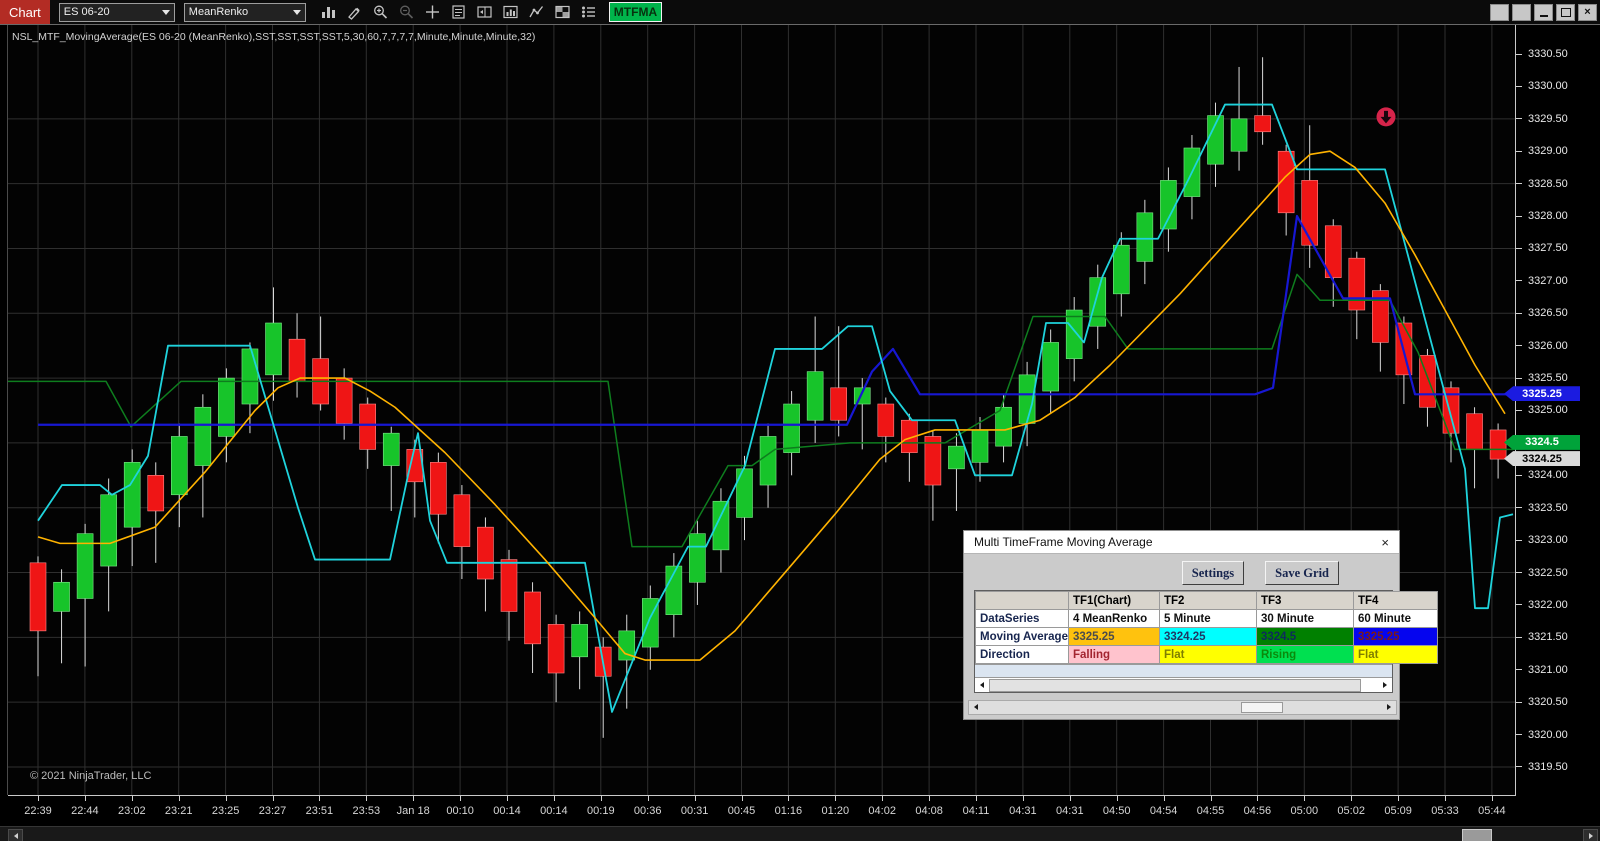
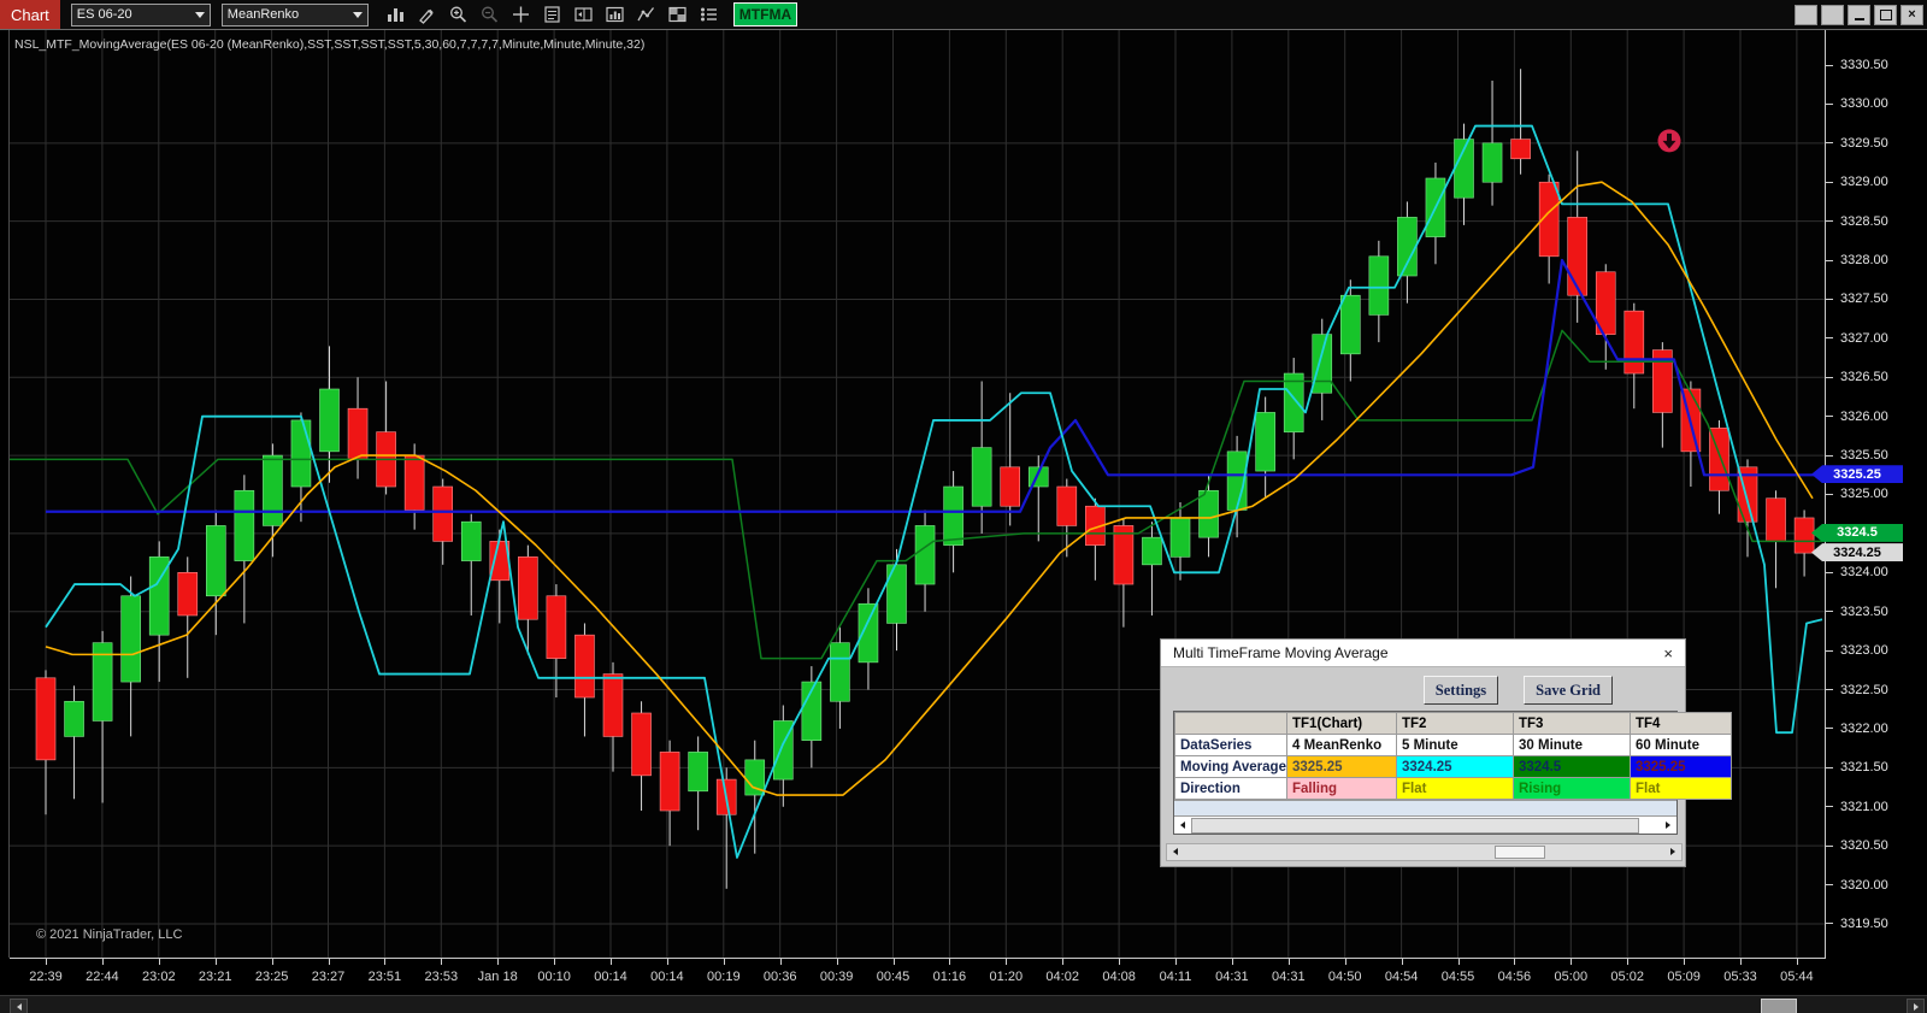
  Chart
  ES 06-20
  MeanRenko
  MTFMA
  ×
  NSL_MTF_MovingAverage(ES 06-20 (MeanRenko),SST,SST,SST,SST,5,30,60,7,7,7,7,Minute,Minute,Minute,32)
  © 2021 NinjaTrader, LLC
  3330.50
  3330.00
  3329.50
  3329.00
  3328.50
  3328.00
  3327.50
  3327.00
  3326.50
  3326.00
  3325.50
  3325.00
  3324.00
  3323.50
  3323.00
  3322.50
  3322.00
  3321.50
  3321.00
  3320.50
  3320.00
  3319.50
  3325.25
  3324.5
  3324.25
  22:39
  22:44
  23:02
  23:21
  23:25
  23:27
  23:51
  23:53
  Jan 18
  00:10
  00:14
  00:14
  00:19
  00:36
- 00:31
+ 00:39
  00:45
  01:16
  01:20
  04:02
  04:08
  04:11
  04:31
  04:31
  04:50
  04:54
  04:55
  04:56
  05:00
  05:02
  05:09
  05:33
  05:44
  Multi TimeFrame Moving Average
  ×
  Settings
  Save Grid
  	TF1(Chart)	TF2	TF3	TF4
  DataSeries	4 MeanRenko	5 Minute	30 Minute	60 Minute
  Moving Average	3325.25	3324.25	3324.5	3325.25
  Direction	Falling	Flat	Rising	Flat
